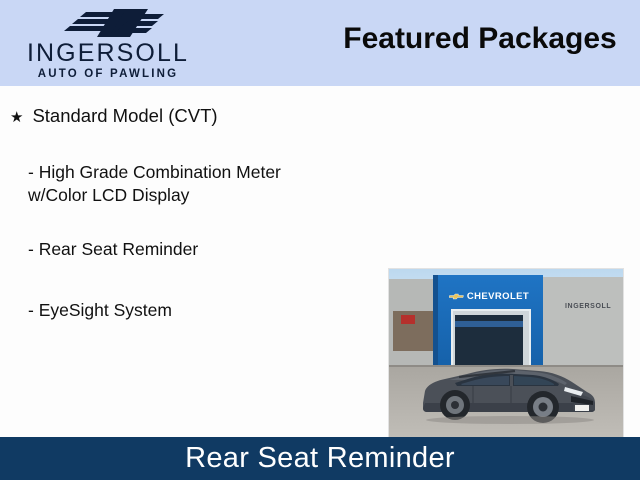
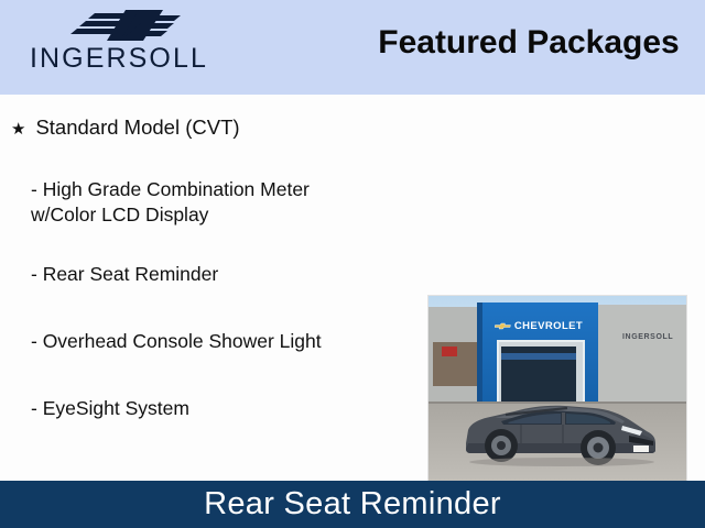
  INGERSOLL
- AUTO OF PAWLING
  Featured Packages
  ★
  Standard Model (CVT)
  - High Grade Combination Meter
  w/Color LCD Display
  - Rear Seat Reminder
+ - Overhead Console Shower Light
  - EyeSight System
  CHEVROLET
  Rear Seat Reminder
